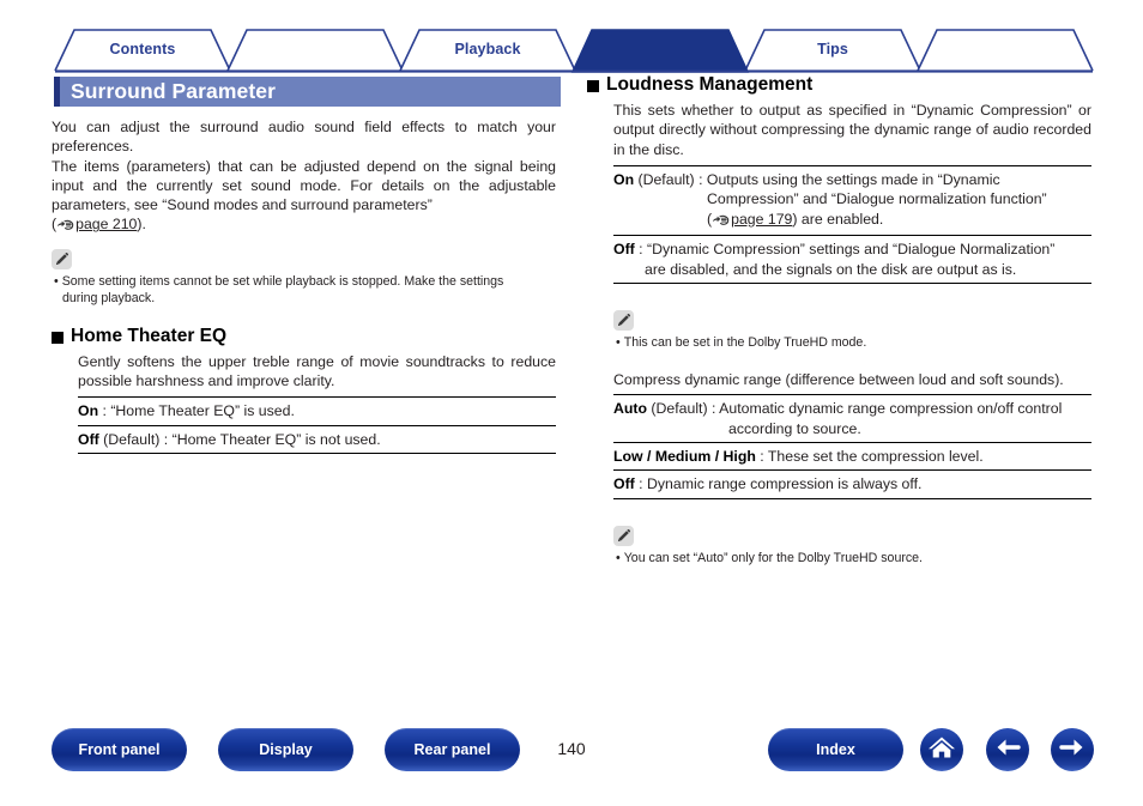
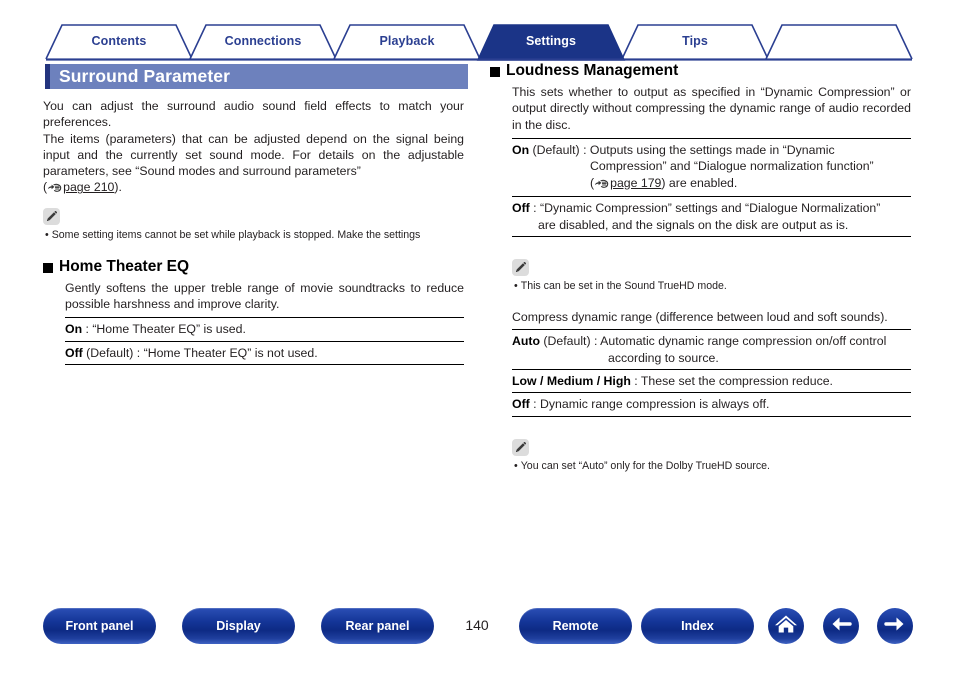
  Contents
+ Connections
  Playback
+ Settings
  Tips
  Surround Parameter
  You can adjust the surround audio sound field effects to match your preferences.
  The items (parameters) that can be adjusted depend on the signal being input and the currently set sound mode. For details on the adjustable parameters, see “Sound modes and surround parameters”
  ( page 210).
  • Some setting items cannot be set while playback is stopped. Make the settings
- during playback.
  Home Theater EQ
  Gently softens the upper treble range of movie soundtracks to reduce possible harshness and improve clarity.
  On : “Home Theater EQ” is used.
  Off (Default) : “Home Theater EQ” is not used.
  Loudness Management
  This sets whether to output as specified in “Dynamic Compression” or output directly without compressing the dynamic range of audio recorded in the disc.
  On (Default) : Outputs using the settings made in “Dynamic
  Compression” and “Dialogue normalization function”
  ( page 179) are enabled.
  Off : “Dynamic Compression” settings and “Dialogue Normalization”
  are disabled, and the signals on the disk are output as is.
- • This can be set in the Dolby TrueHD mode.
+ • This can be set in the Sound TrueHD mode.
  Compress dynamic range (difference between loud and soft sounds).
  Auto (Default) : Automatic dynamic range compression on/off control
  according to source.
- Low / Medium / High : These set the compression level.
+ Low / Medium / High : These set the compression reduce.
  Off : Dynamic range compression is always off.
  • You can set “Auto” only for the Dolby TrueHD source.
  Front panel
  Display
  Rear panel
  140
+ Remote
  Index
